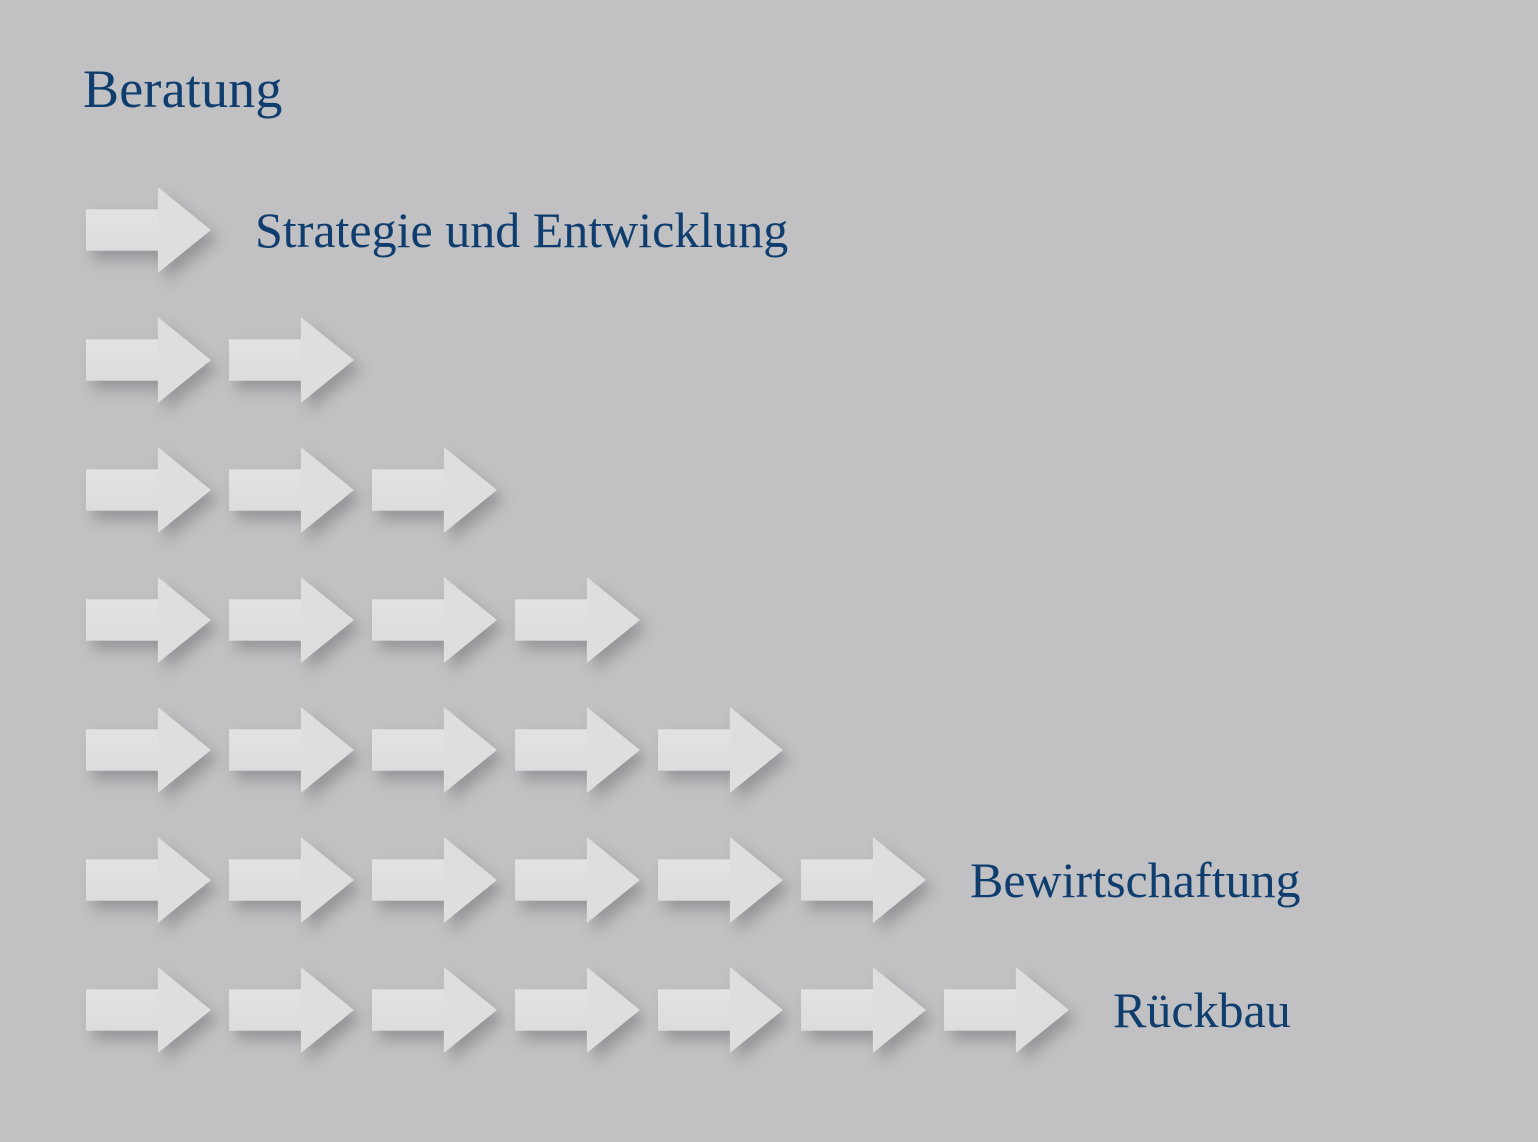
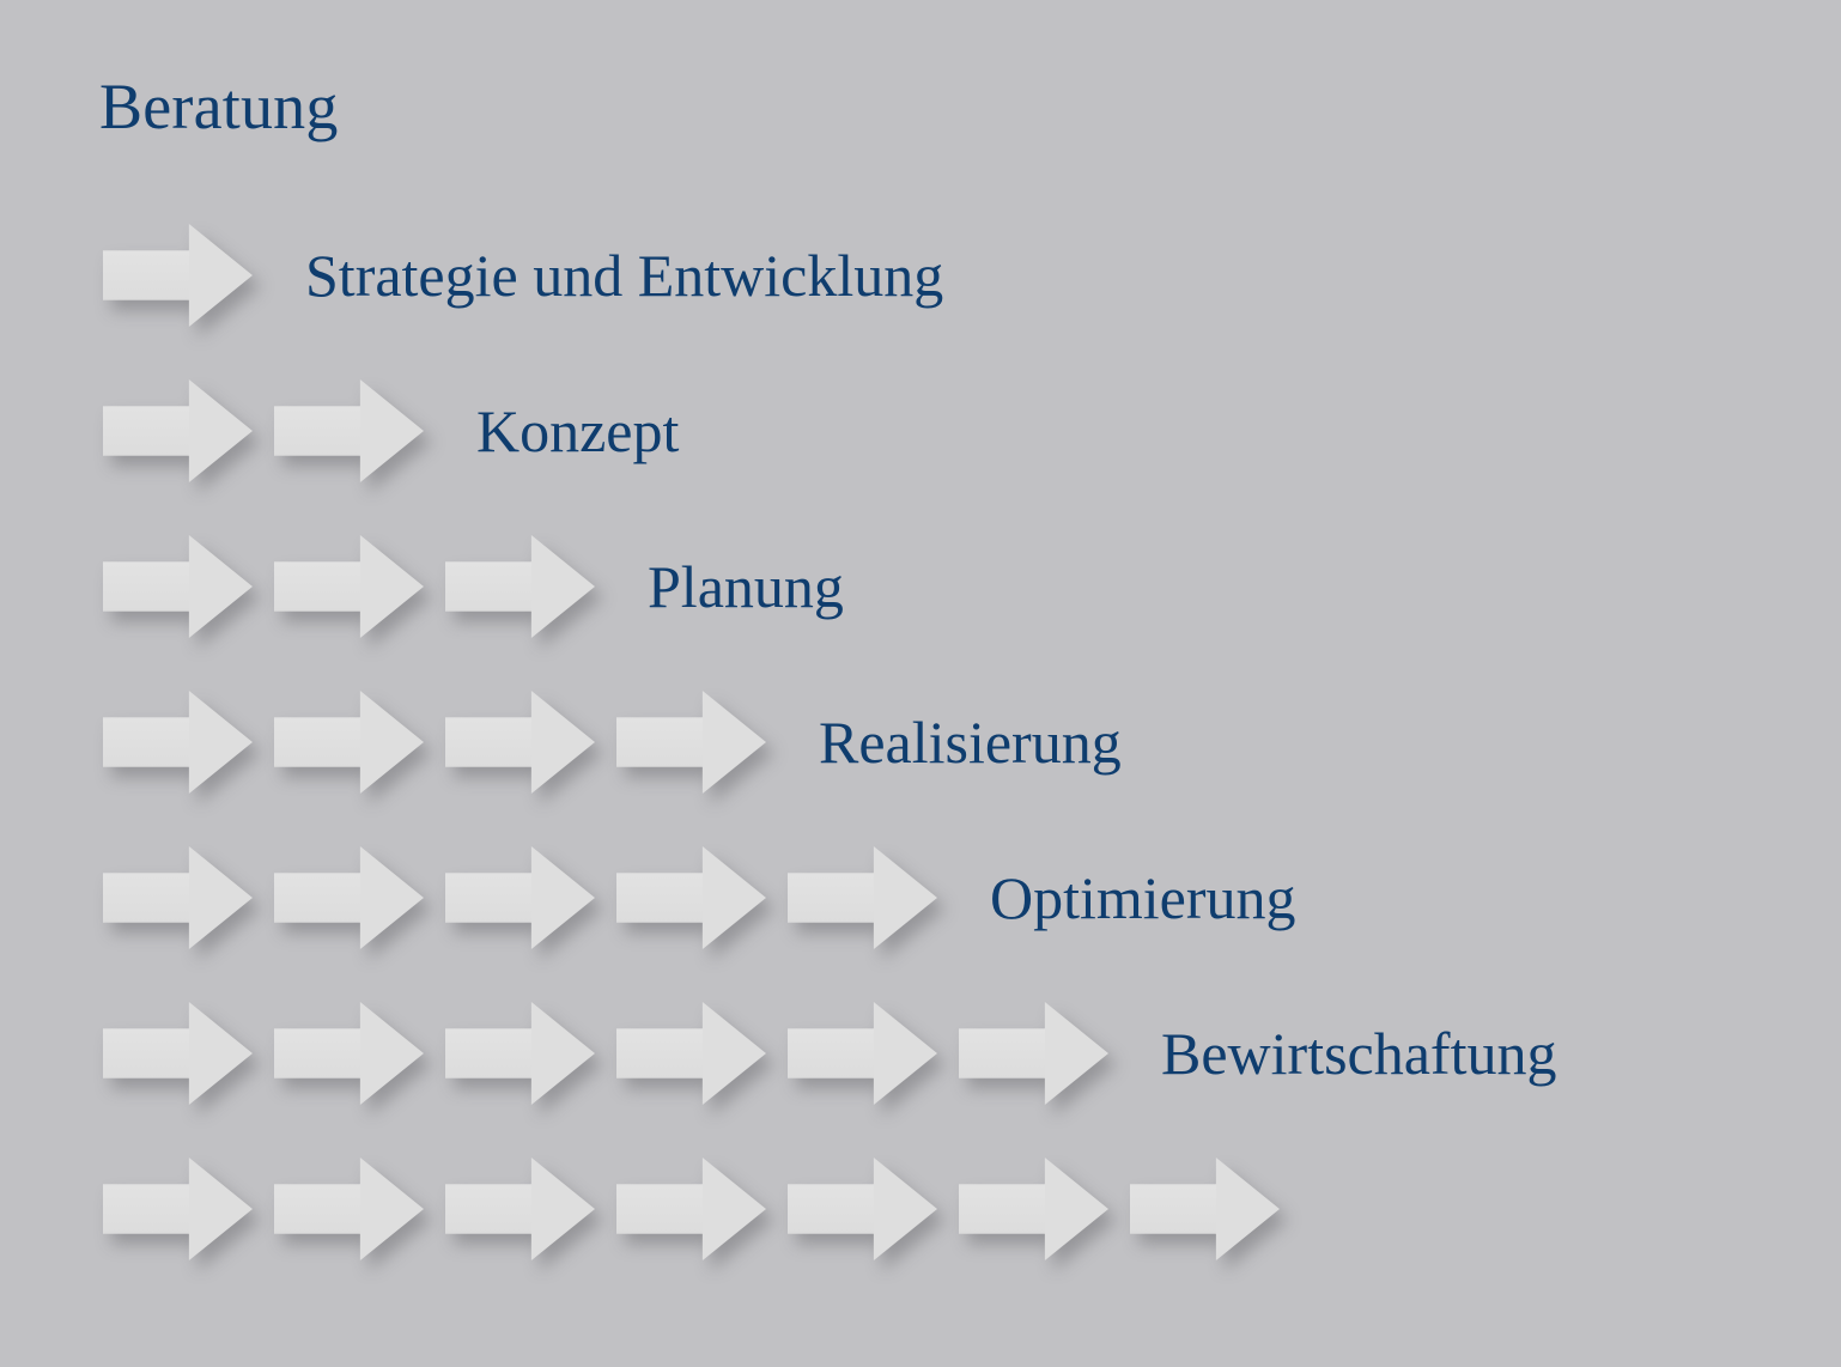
  Beratung
  Strategie und Entwicklung
+ Konzept
+ Planung
+ Realisierung
+ Optimierung
  Bewirtschaftung
- Rückbau
